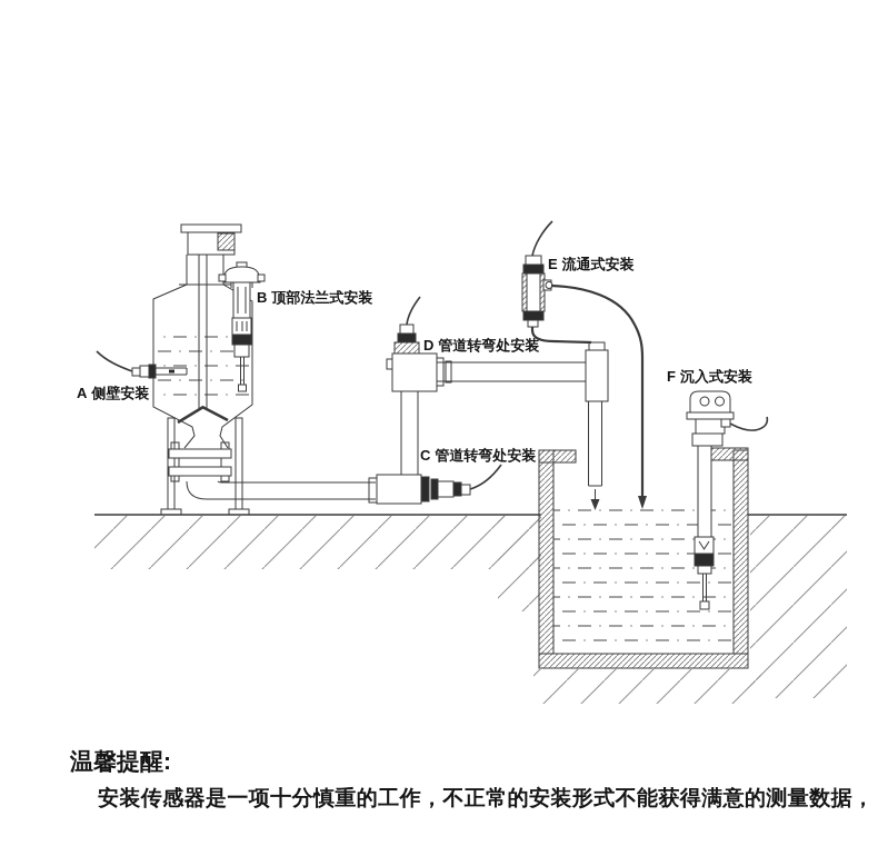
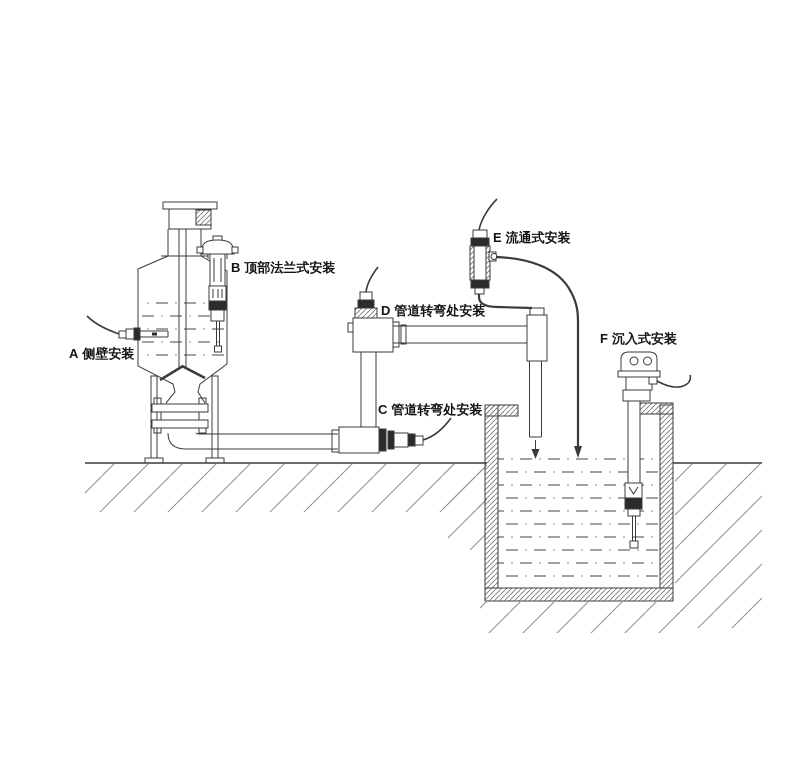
  A 侧壁安装
  B 顶部法兰式安装
  C 管道转弯处安装
  D 管道转弯处安装
  E 流通式安装
  F 沉入式安装
- 温馨提醒:
- 安装传感器是一项十分慎重的工作，不正常的安装形式不能获得满意的测量数据，
